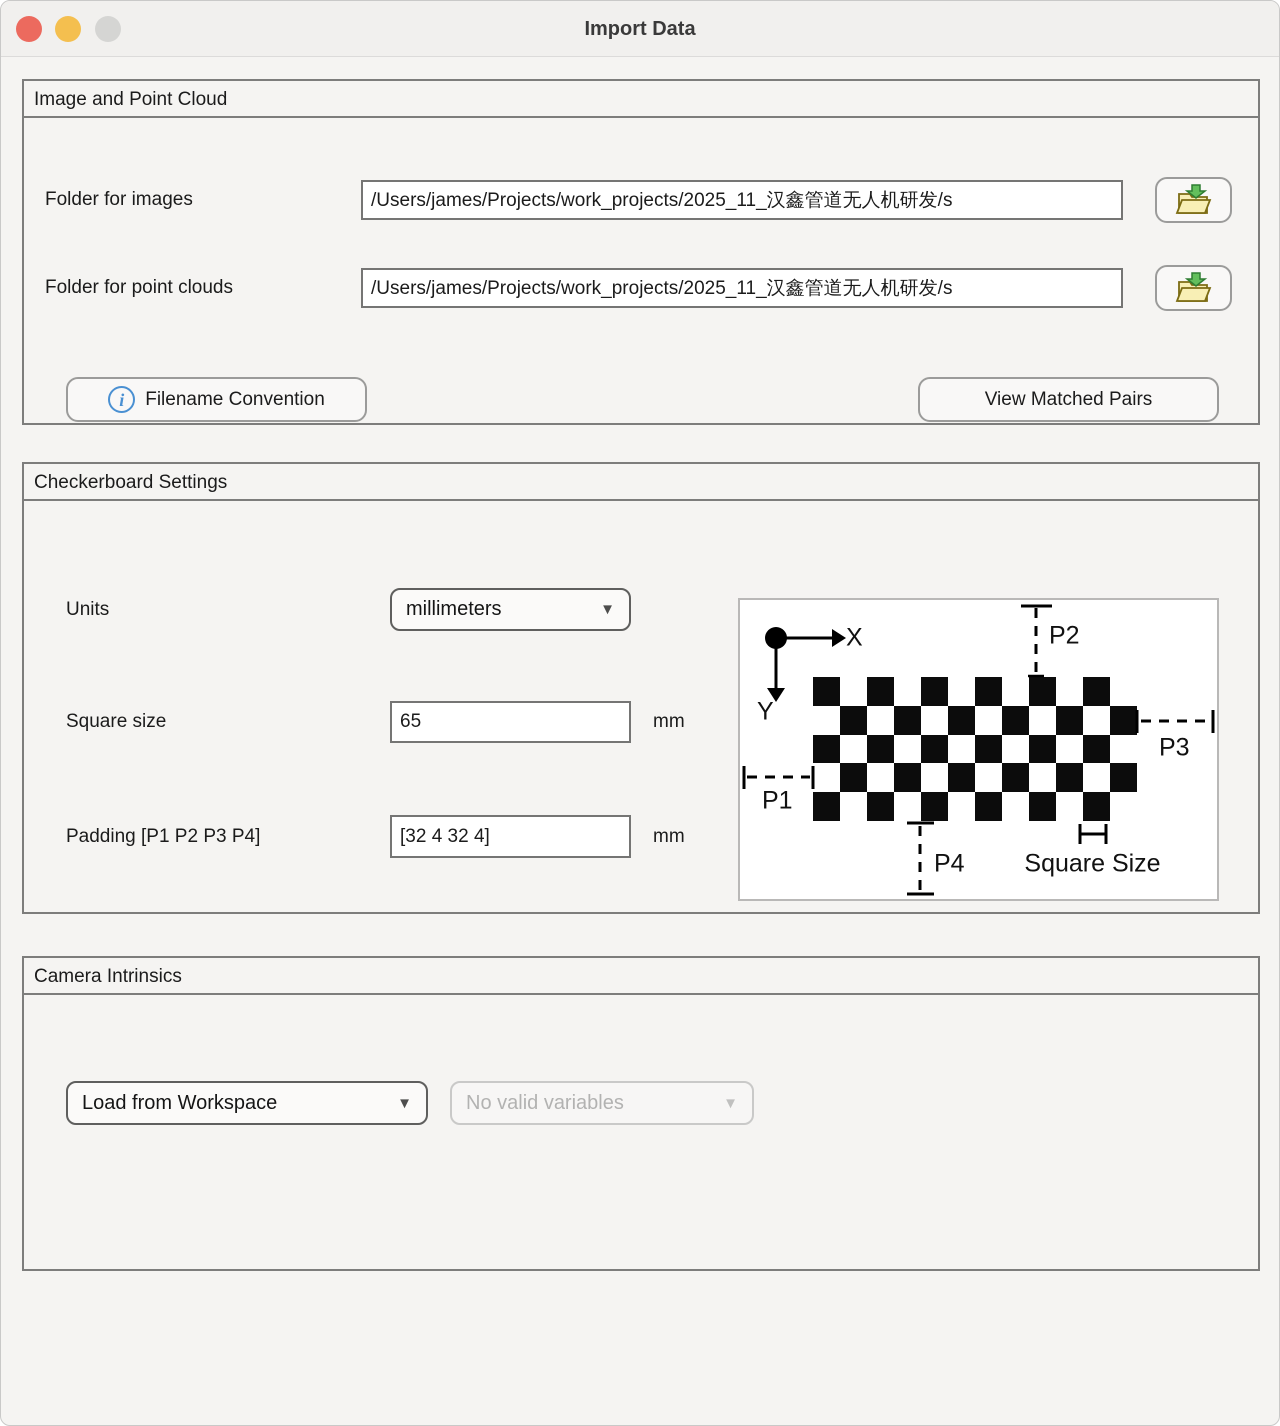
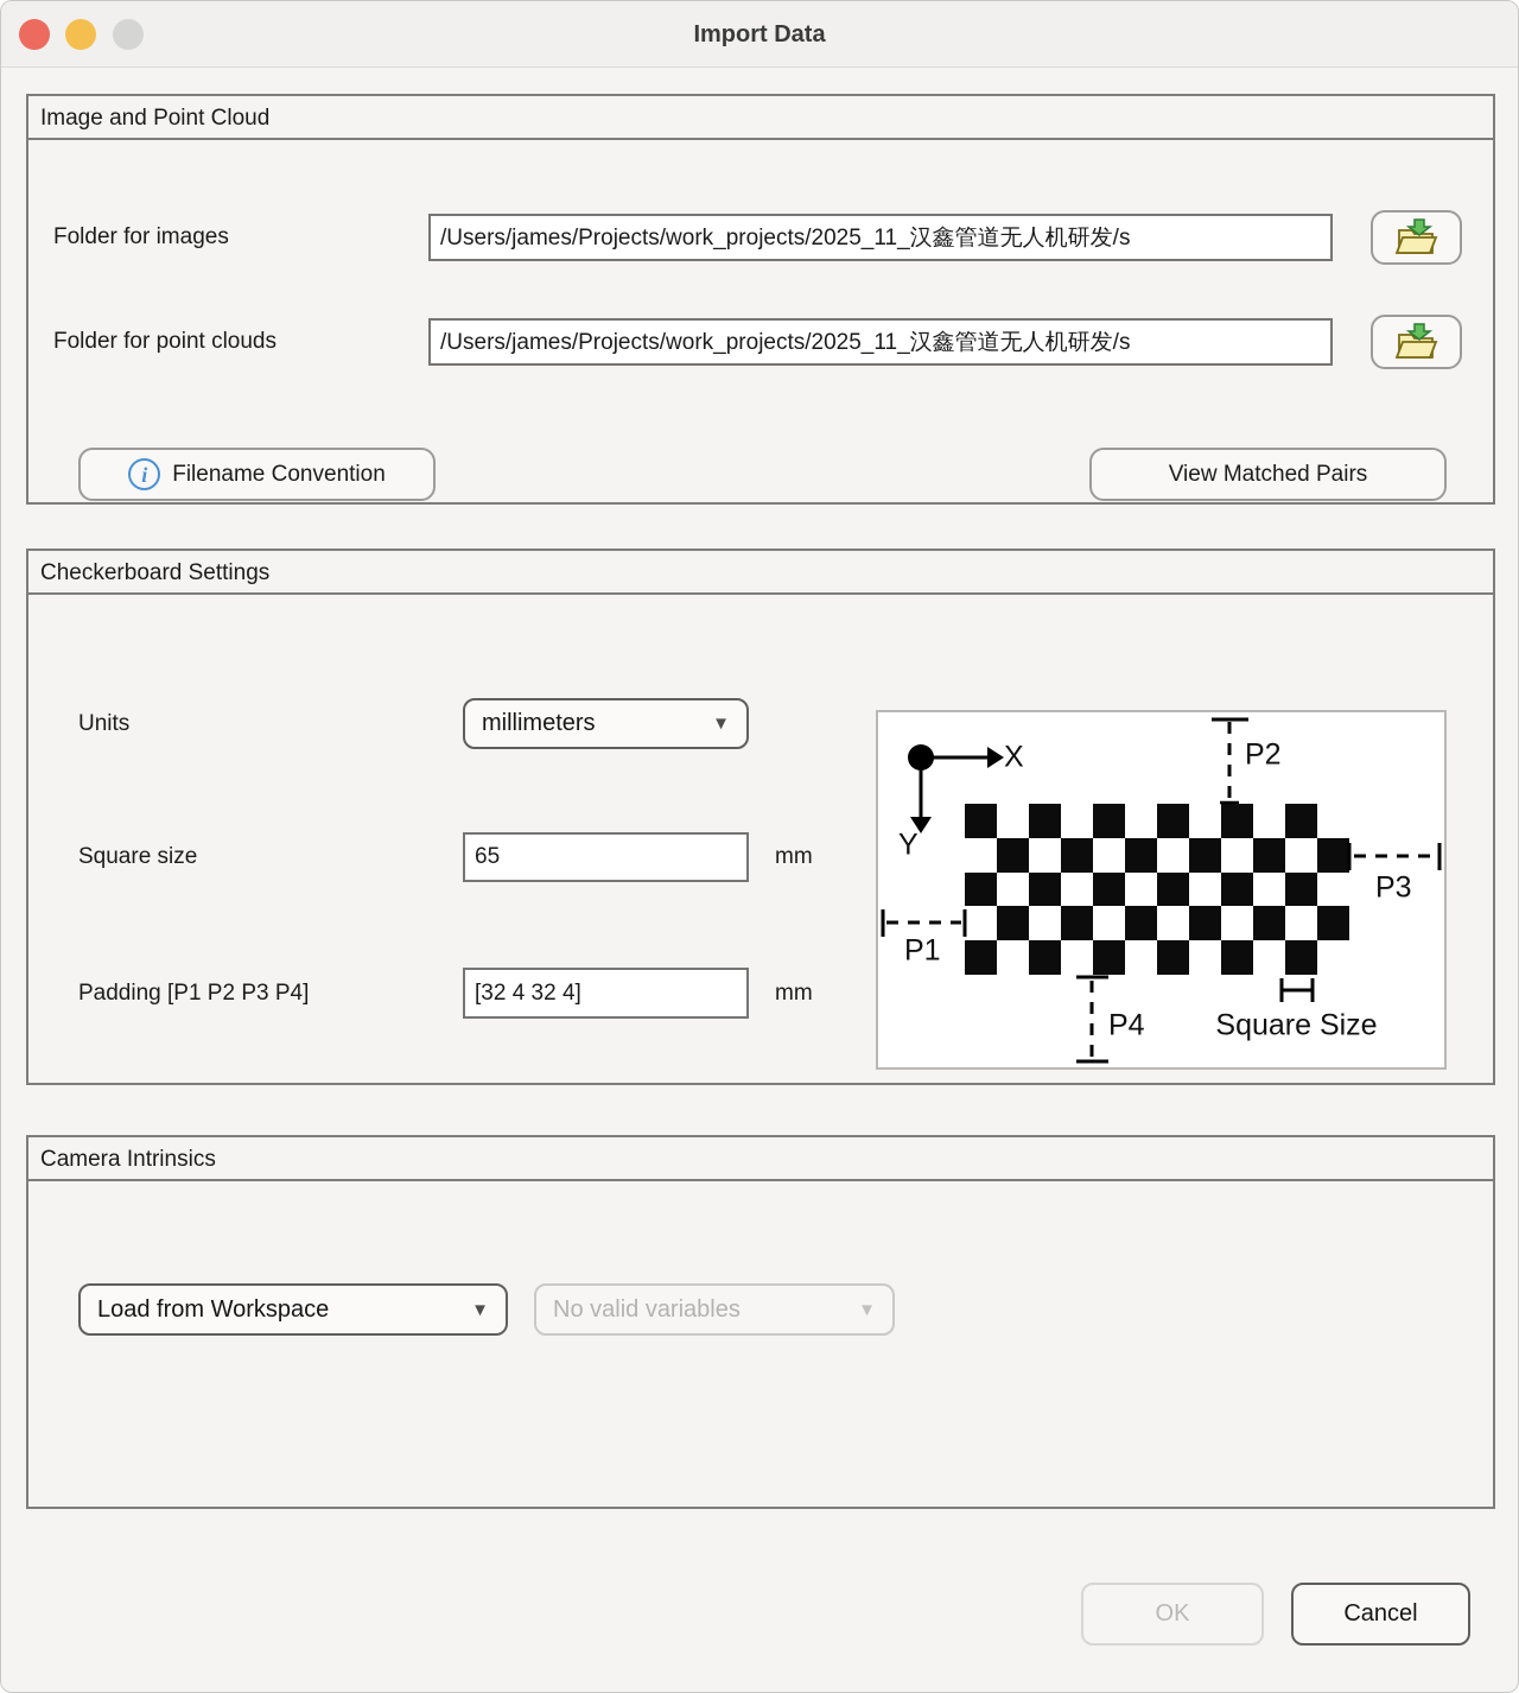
  Import Data
  Image and Point Cloud
  Folder for images
  /Users/james/Projects/work_projects/2025_11_汉鑫管道无人机研发/s
  Folder for point clouds
  /Users/james/Projects/work_projects/2025_11_汉鑫管道无人机研发/s
  i
  Filename Convention
  View Matched Pairs
  Checkerboard Settings
  Units
  millimeters
  ▼
  Square size
  65
  mm
  Padding [P1 P2 P3 P4]
  [32 4 32 4]
  mm
  X
  Y
  P2
  P3
  P1
  P4
  Square Size
  Camera Intrinsics
  Load from Workspace
  ▼
  No valid variables
  ▼
+ OK
+ Cancel
